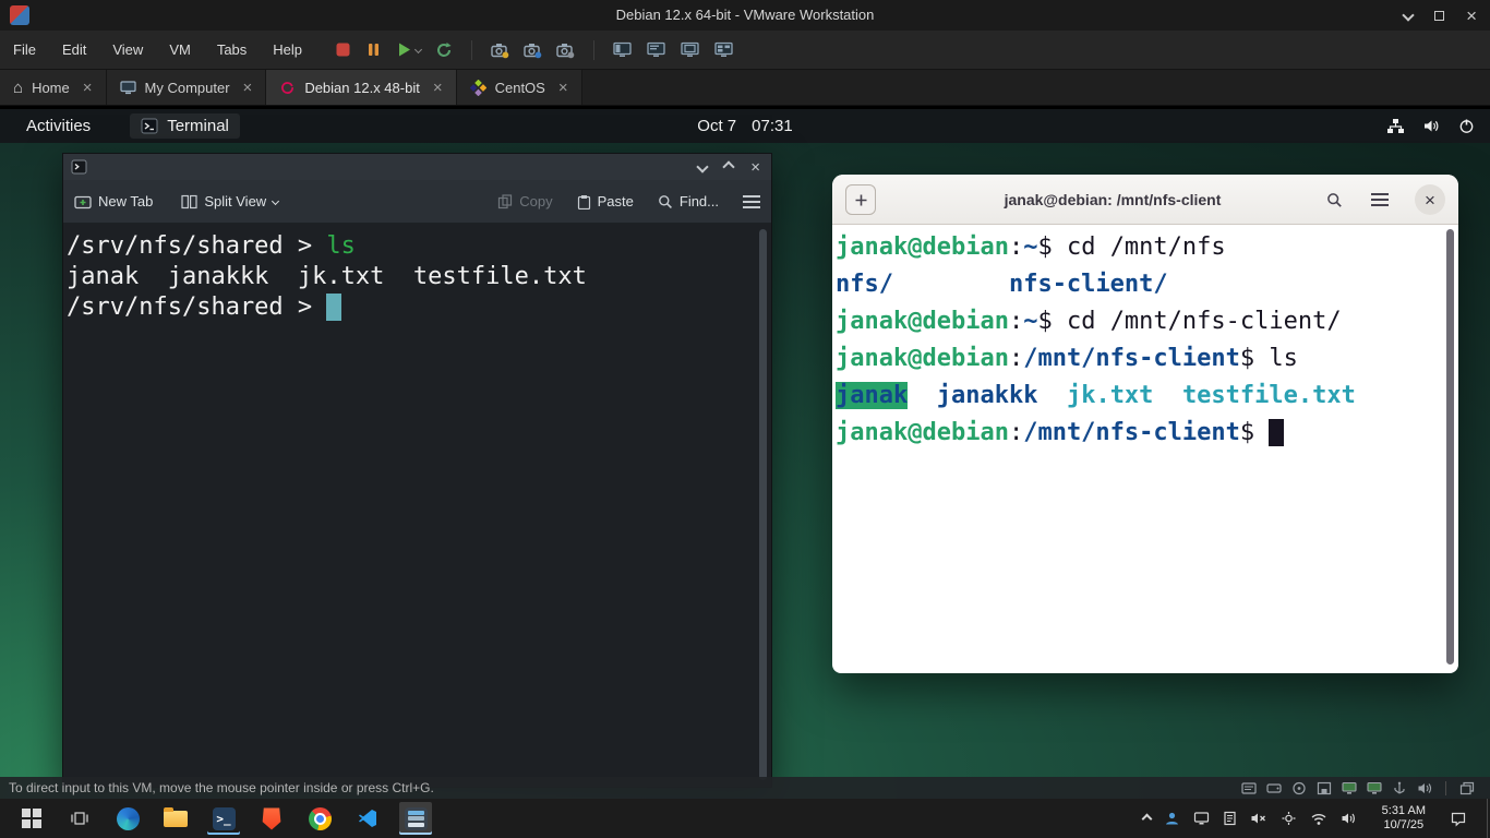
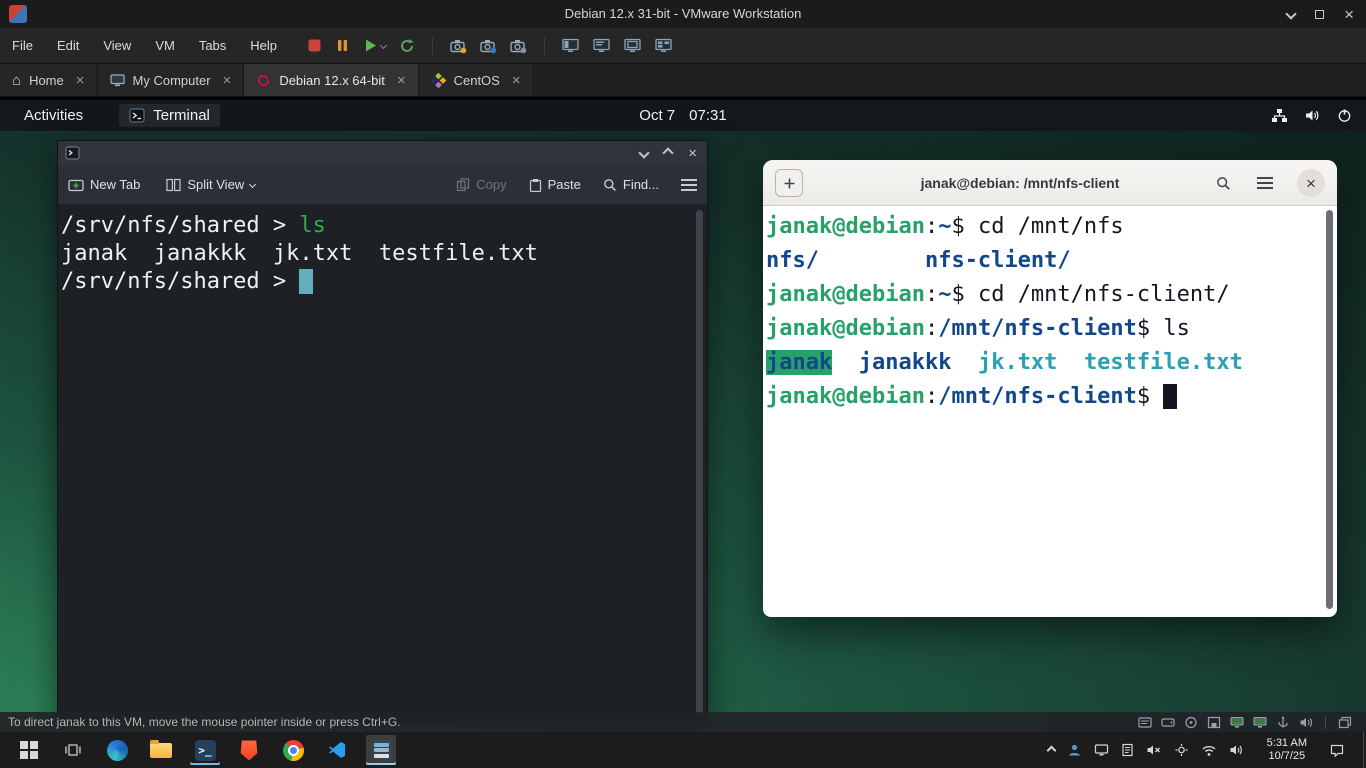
- Debian 12.x 64-bit - VMware Workstation
+ Debian 12.x 31-bit - VMware Workstation
  File
  Edit
  View
  VM
  Tabs
  Help
  Home
  My Computer
- Debian 12.x 48-bit
+ Debian 12.x 64-bit
  CentOS
  Activities
  Terminal
  Oct 7
  07:31
  New Tab
  Split View
  Copy
  Paste
  Find...
  /srv/nfs/shared > ls
  janak janakkk jk.txt testfile.txt
  /srv/nfs/shared >
  janak@debian: /mnt/nfs-client
  janak@debian:~$ cd /mnt/nfs
  nfs/ nfs-client/
  janak@debian:~$ cd /mnt/nfs-client/
  janak@debian:/mnt/nfs-client$ ls
  janak janakkk jk.txt testfile.txt
  janak@debian:/mnt/nfs-client$
- To direct input to this VM, move the mouse pointer inside or press Ctrl+G.
+ To direct janak to this VM, move the mouse pointer inside or press Ctrl+G.
  >_
  5:31 AM
  10/7/25
